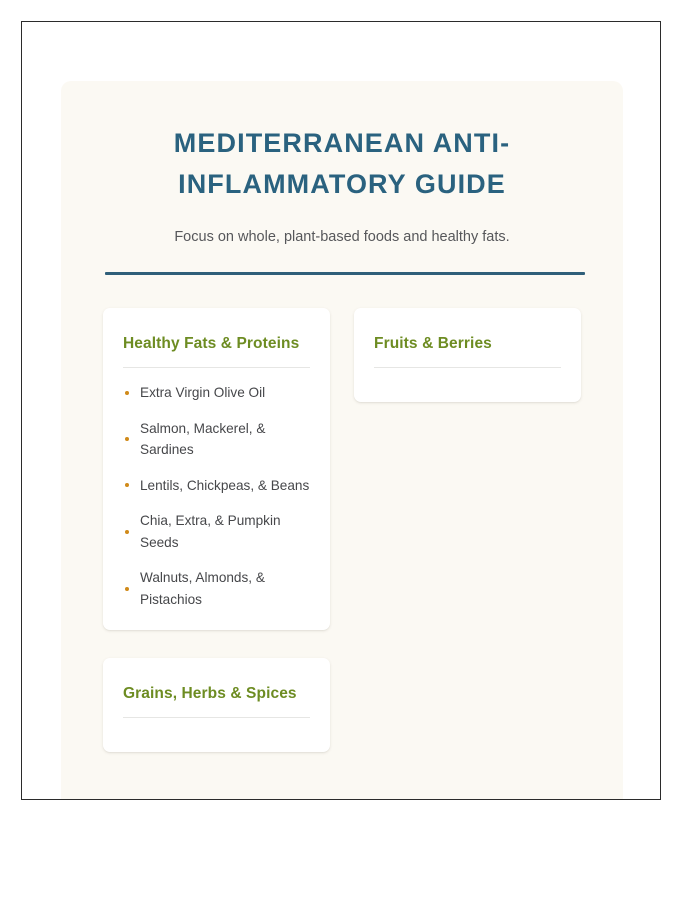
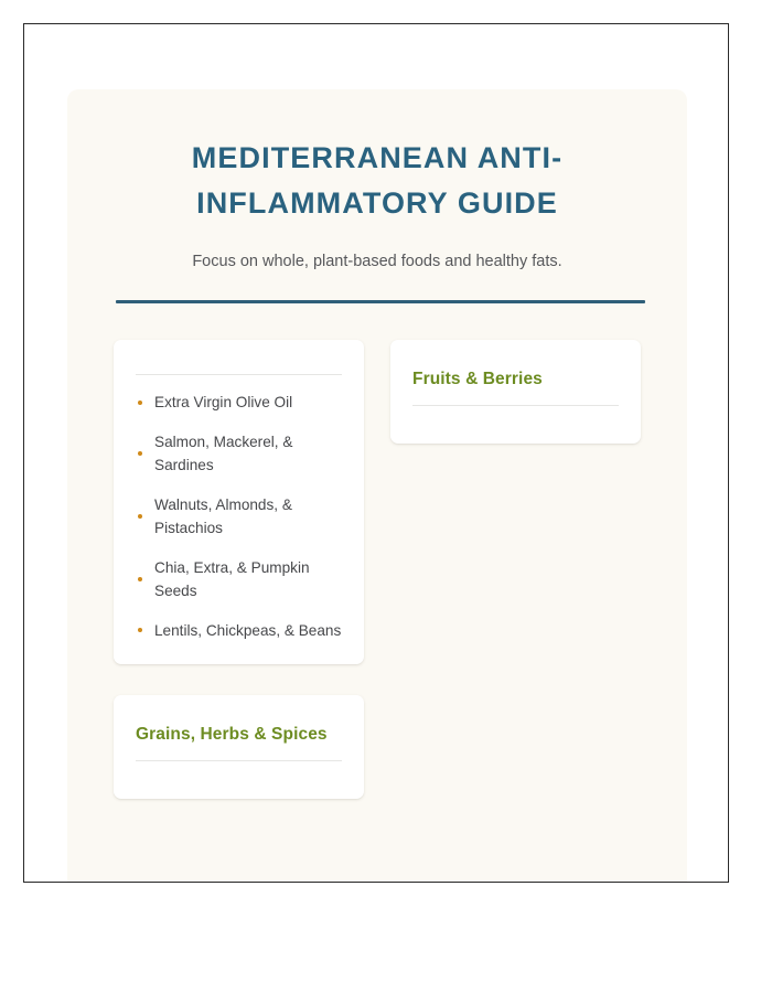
  MEDITERRANEAN ANTI-INFLAMMATORY GUIDE
  Focus on whole, plant-based foods and healthy fats.
- Healthy Fats & Proteins
  Extra Virgin Olive Oil
  Salmon, Mackerel, & Sardines
- Lentils, Chickpeas, & Beans
+ Walnuts, Almonds, & Pistachios
  Chia, Extra, & Pumpkin Seeds
- Walnuts, Almonds, & Pistachios
+ Lentils, Chickpeas, & Beans
  Fruits & Berries
  Grains, Herbs & Spices
